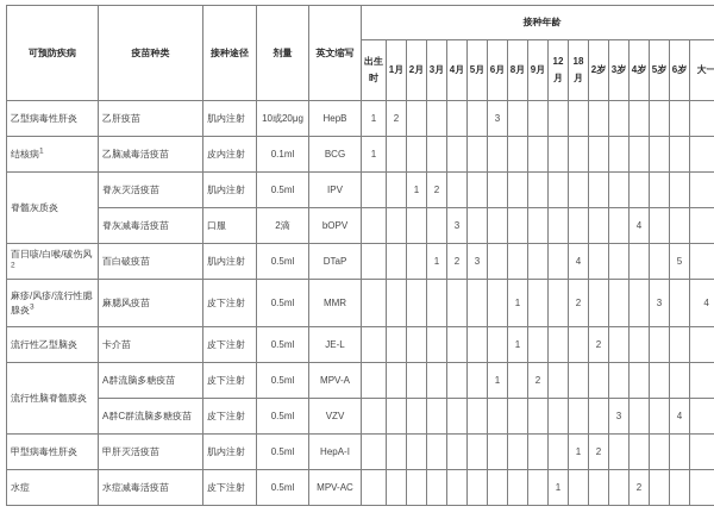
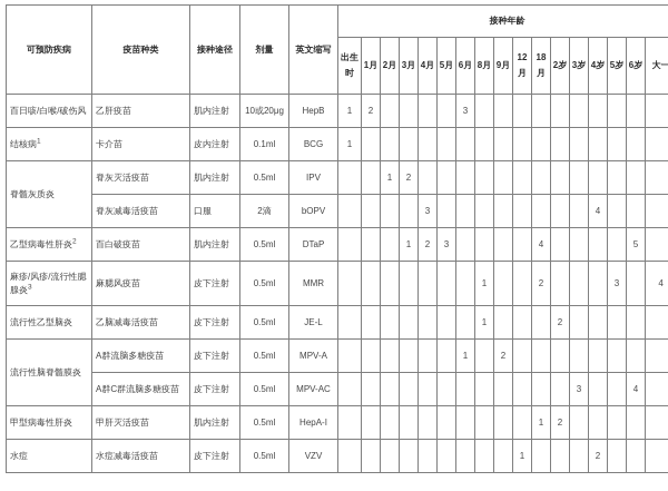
  可预防疾病	疫苗种类	接种途径	剂量	英文缩写	接种年龄
  出生时	1月	2月	3月	4月	5月	6月	8月	9月	12月	18月	2岁	3岁	4岁	5岁	6岁	大一
- 乙型病毒性肝炎	乙肝疫苗	肌内注射	10或20μg	HepB	1	2					3
+ 百日咳/白喉/破伤风	乙肝疫苗	肌内注射	10或20μg	HepB	1	2					3
- 结核病	乙脑减毒活疫苗	皮内注射	0.1ml	BCG	1
+ 结核病	卡介苗	皮内注射	0.1ml	BCG	1
  脊髓灰质炎	脊灰灭活疫苗	肌内注射	0.5ml	IPV			1	2
  脊灰减毒活疫苗	口服	2滴	bOPV					3									4
- 百日咳/白喉/破伤风	百白破疫苗	肌内注射	0.5ml	DTaP				1	2	3					4					5
+ 乙型病毒性肝炎	百白破疫苗	肌内注射	0.5ml	DTaP				1	2	3					4					5
  麻疹/风疹/流行性腮腺炎	麻腮风疫苗	皮下注射	0.5ml	MMR								1			2				3		4
- 流行性乙型脑炎	卡介苗	皮下注射	0.5ml	JE-L								1				2
+ 流行性乙型脑炎	乙脑减毒活疫苗	皮下注射	0.5ml	JE-L								1				2
  流行性脑脊髓膜炎	A群流脑多糖疫苗	皮下注射	0.5ml	MPV-A							1		2
- A群C群流脑多糖疫苗	皮下注射	0.5ml	VZV													3			4
+ A群C群流脑多糖疫苗	皮下注射	0.5ml	MPV-AC													3			4
  甲型病毒性肝炎	甲肝灭活疫苗	肌内注射	0.5ml	HepA-I											1	2
- 水痘	水痘减毒活疫苗	皮下注射	0.5ml	MPV-AC										1				2
+ 水痘	水痘减毒活疫苗	皮下注射	0.5ml	VZV										1				2
